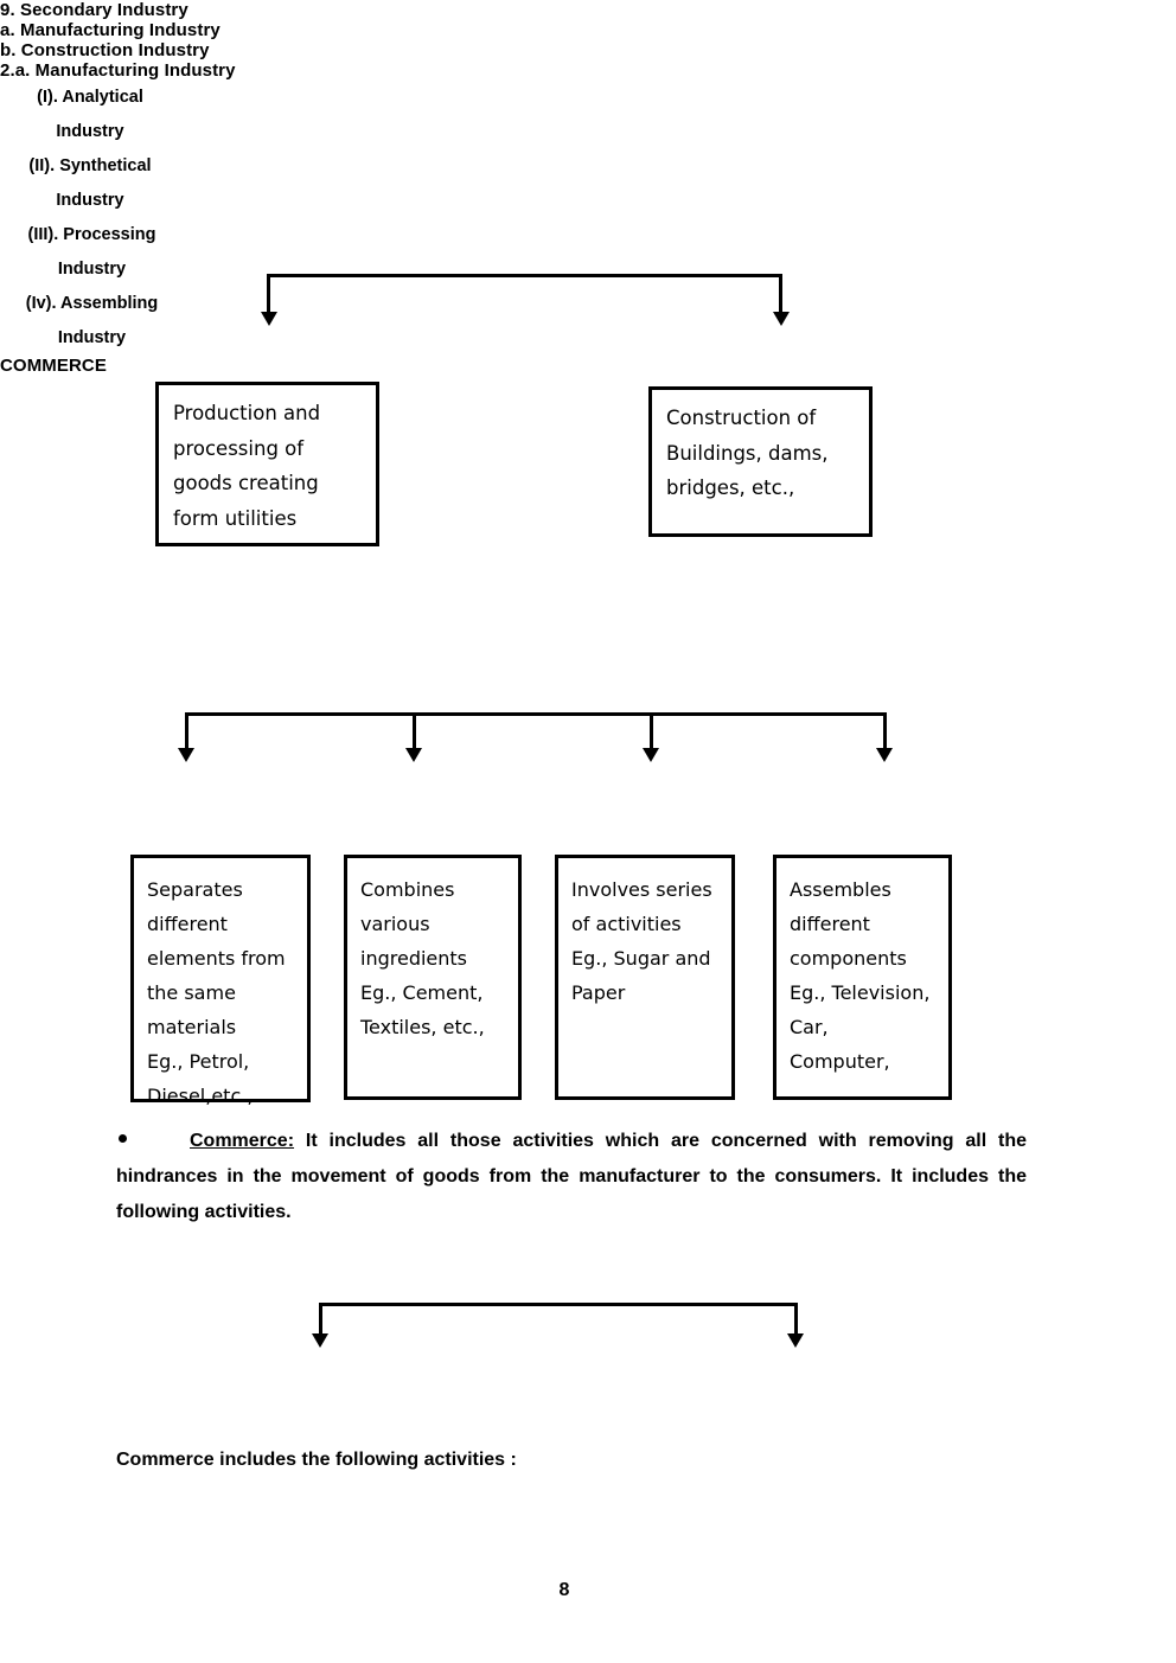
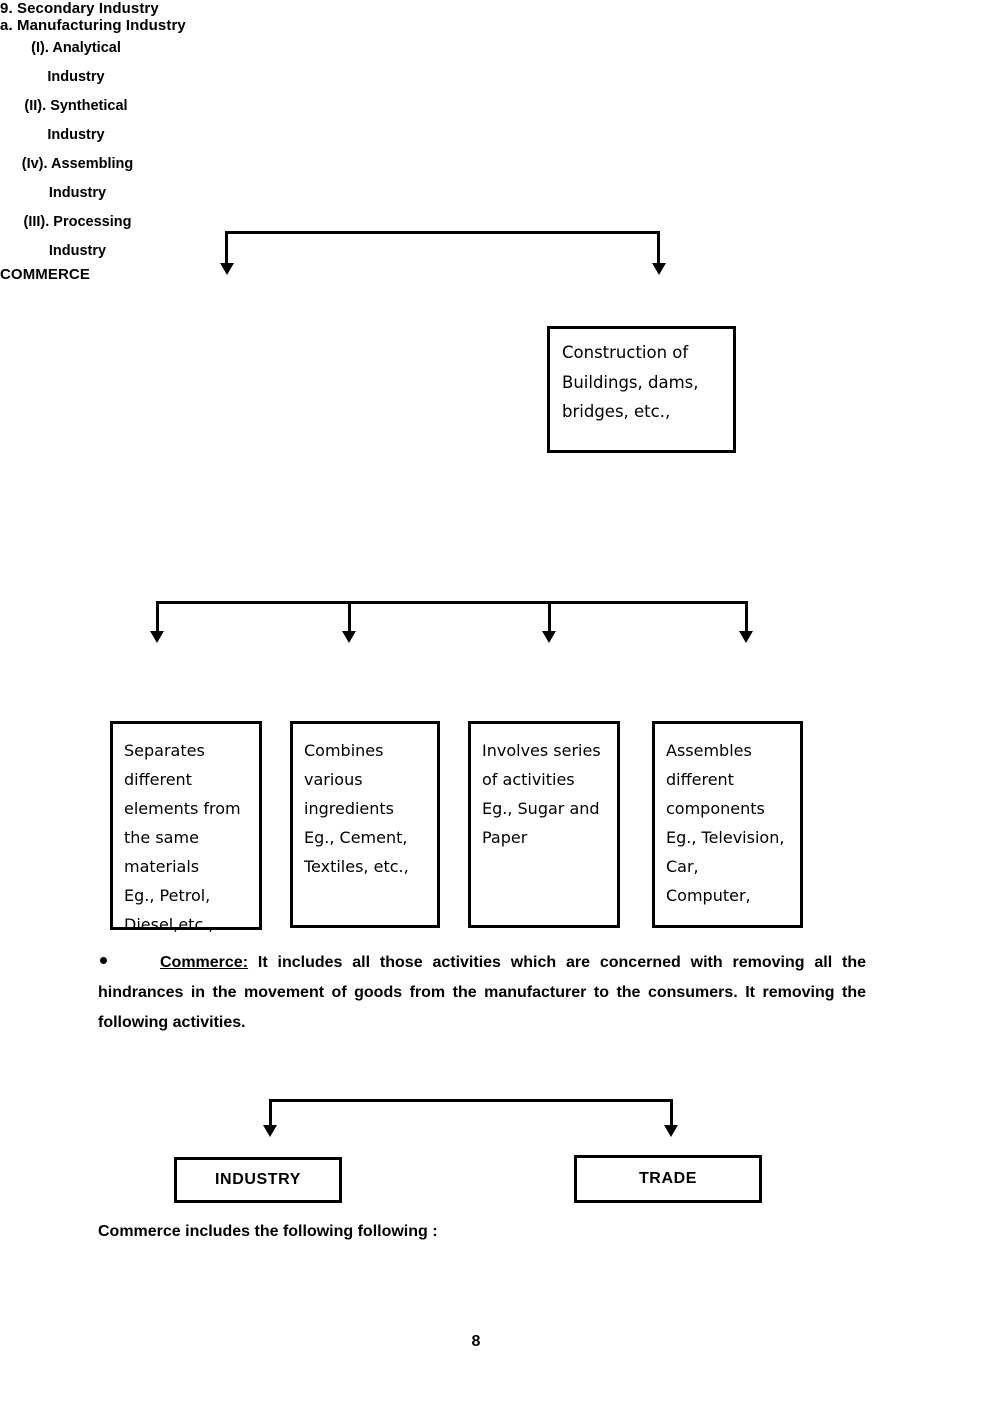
  9. Secondary Industry
  a. Manufacturing Industry
- b. Construction Industry
- Production and
- processing of
- goods creating
- form utilities
  Construction of
  Buildings, dams,
  bridges, etc.,
- 2.a. Manufacturing Industry
  (I). Analytical
  Industry
  (II). Synthetical
  Industry
- (III). Processing
+ (Iv). Assembling
  Industry
- (Iv). Assembling
+ (III). Processing
  Industry
  Separates
  different
  elements from
  the same
  materials
  Eg., Petrol,
  Diesel,etc.,
  Combines
  various
  ingredients
  Eg., Cement,
  Textiles, etc.,
  Involves series
  of activities
  Eg., Sugar and
  Paper
  Assembles
  different
  components
  Eg., Television,
  Car,
  Computer,
- Commerce: It includes all those activities which are concerned with removing all the hindrances in the movement of goods from the manufacturer to the consumers. It includes the following activities.
+ Commerce: It includes all those activities which are concerned with removing all the hindrances in the movement of goods from the manufacturer to the consumers. It removing the following activities.
  COMMERCE
+ INDUSTRY
+ TRADE
- Commerce includes the following activities :
+ Commerce includes the following following :
  8
